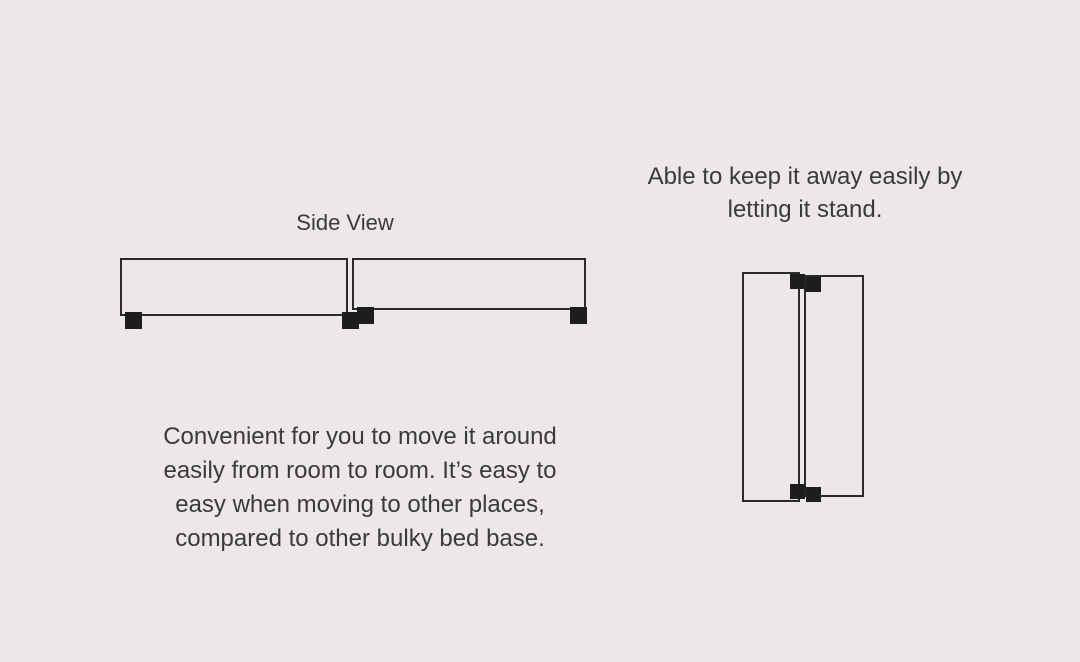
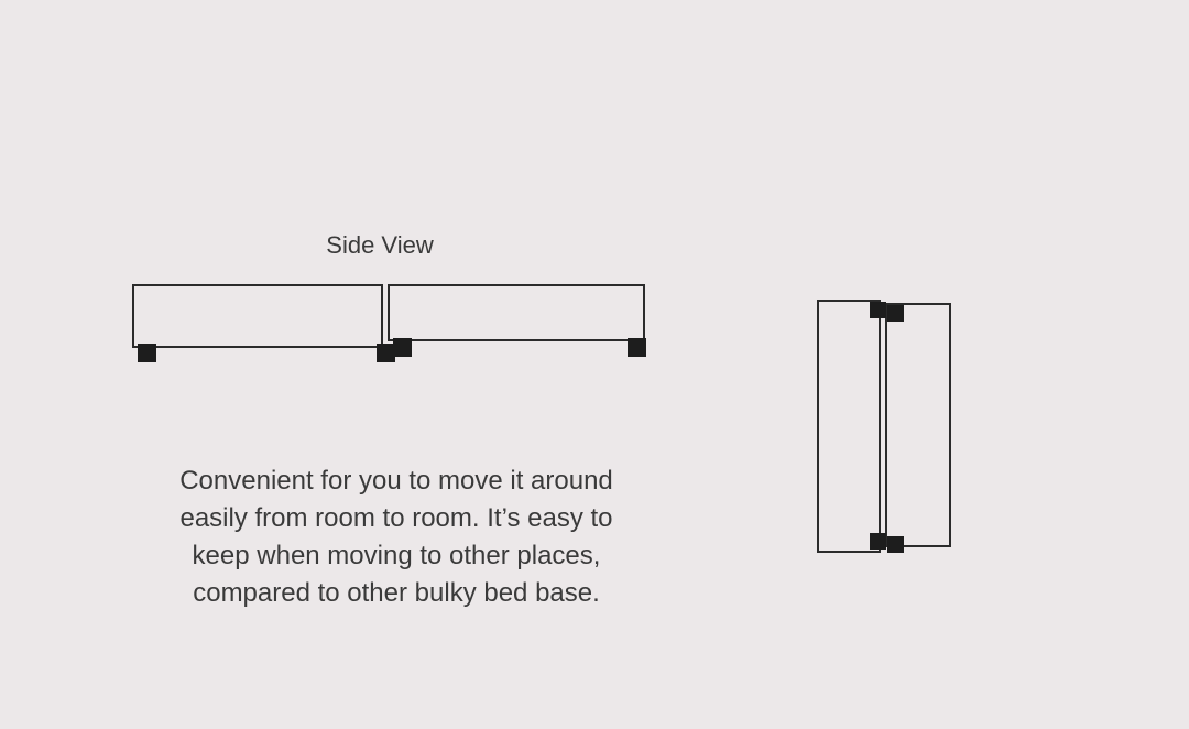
  Side View
- Convenient for you to move it around easily from room to room. It’s easy to easy when moving to other places, compared to other bulky bed base.
+ Convenient for you to move it around easily from room to room. It’s easy to keep when moving to other places, compared to other bulky bed base.
- Able to keep it away easily by letting it stand.
